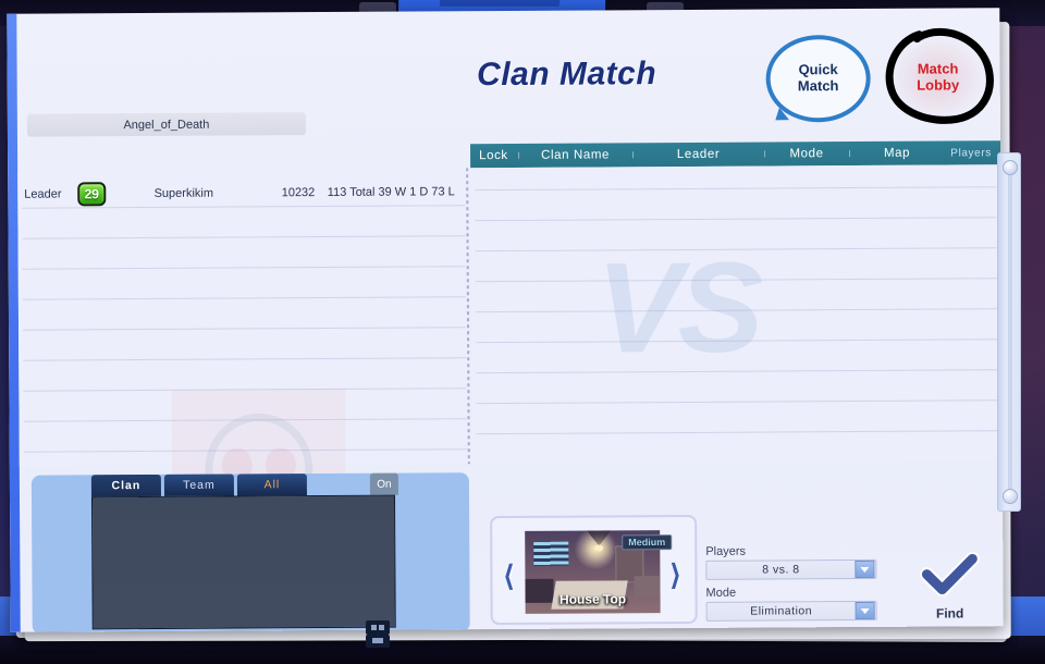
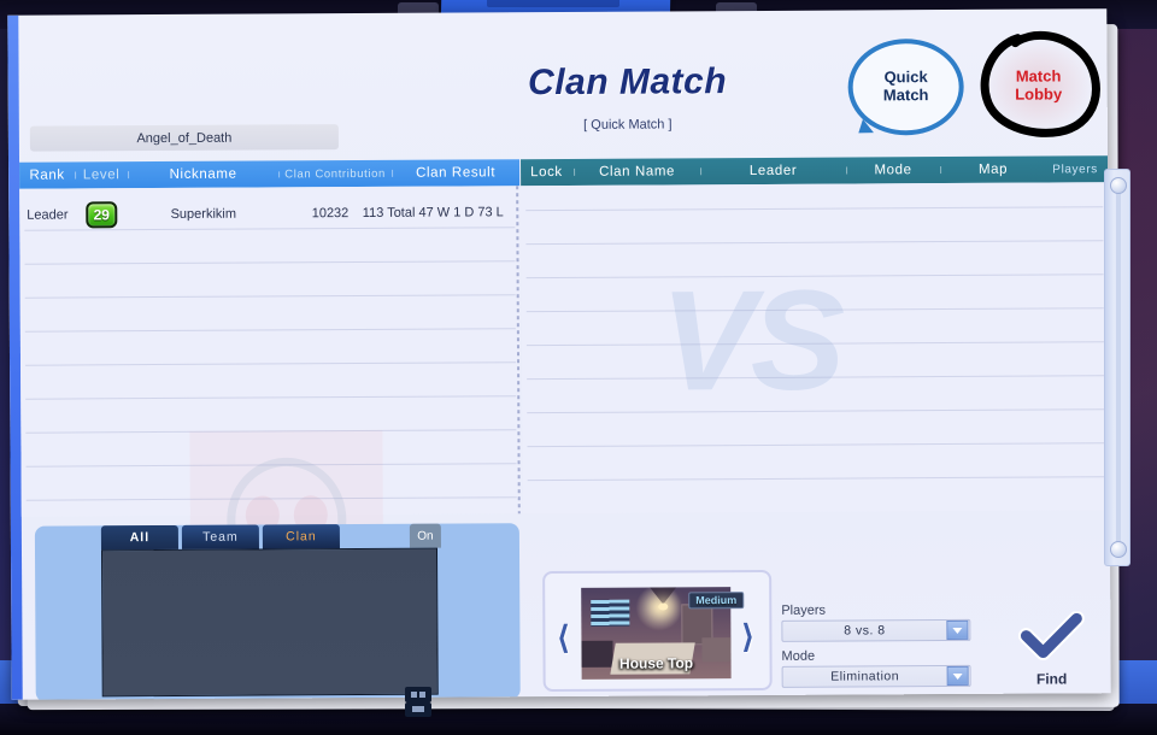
  Clan Match
+ [ Quick Match ]
  Quick
  Match
  Match
  Lobby
  Angel_of_Death
+ Rank
+ Level
+ Nickname
+ Clan Contribution
+ Clan Result
  Lock
  Clan Name
  Leader
  Mode
  Map
  Players
  Leader
  29
  Superkikim
  10232
- 113 Total 39 W 1 D 73 L
+ 113 Total 47 W 1 D 73 L
  VS
- Clan
+ All
  Team
- All
+ Clan
  On
  ⟨
  ⟩
  Medium
  House Top
  Players
  8 vs. 8
  Mode
  Elimination
  Find
